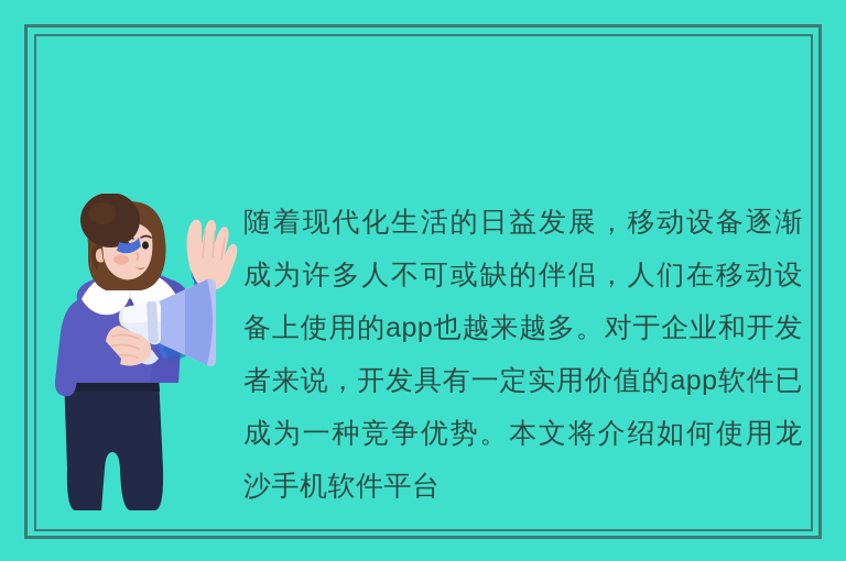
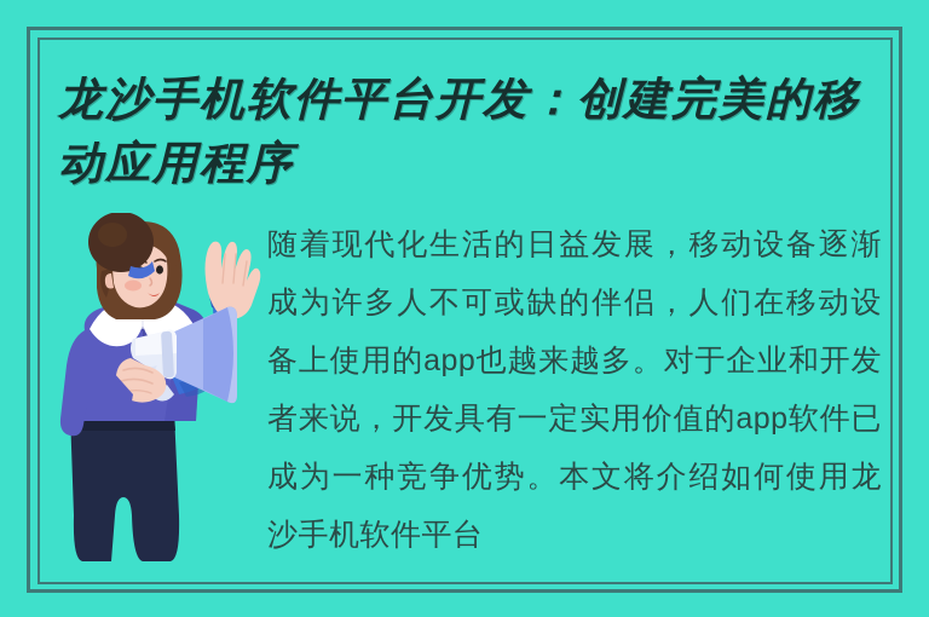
+ 龙沙手机软件平台开发：创建完美的移动应用程序
  随着现代化生活的日益发展，移动设备逐渐成为许多人不可或缺的伴侣，人们在移动设备上使用的app也越来越多。对于企业和开发者来说，开发具有一定实用价值的app软件已成为一种竞争优势。本文将介绍如何使用龙沙手机软件平台
